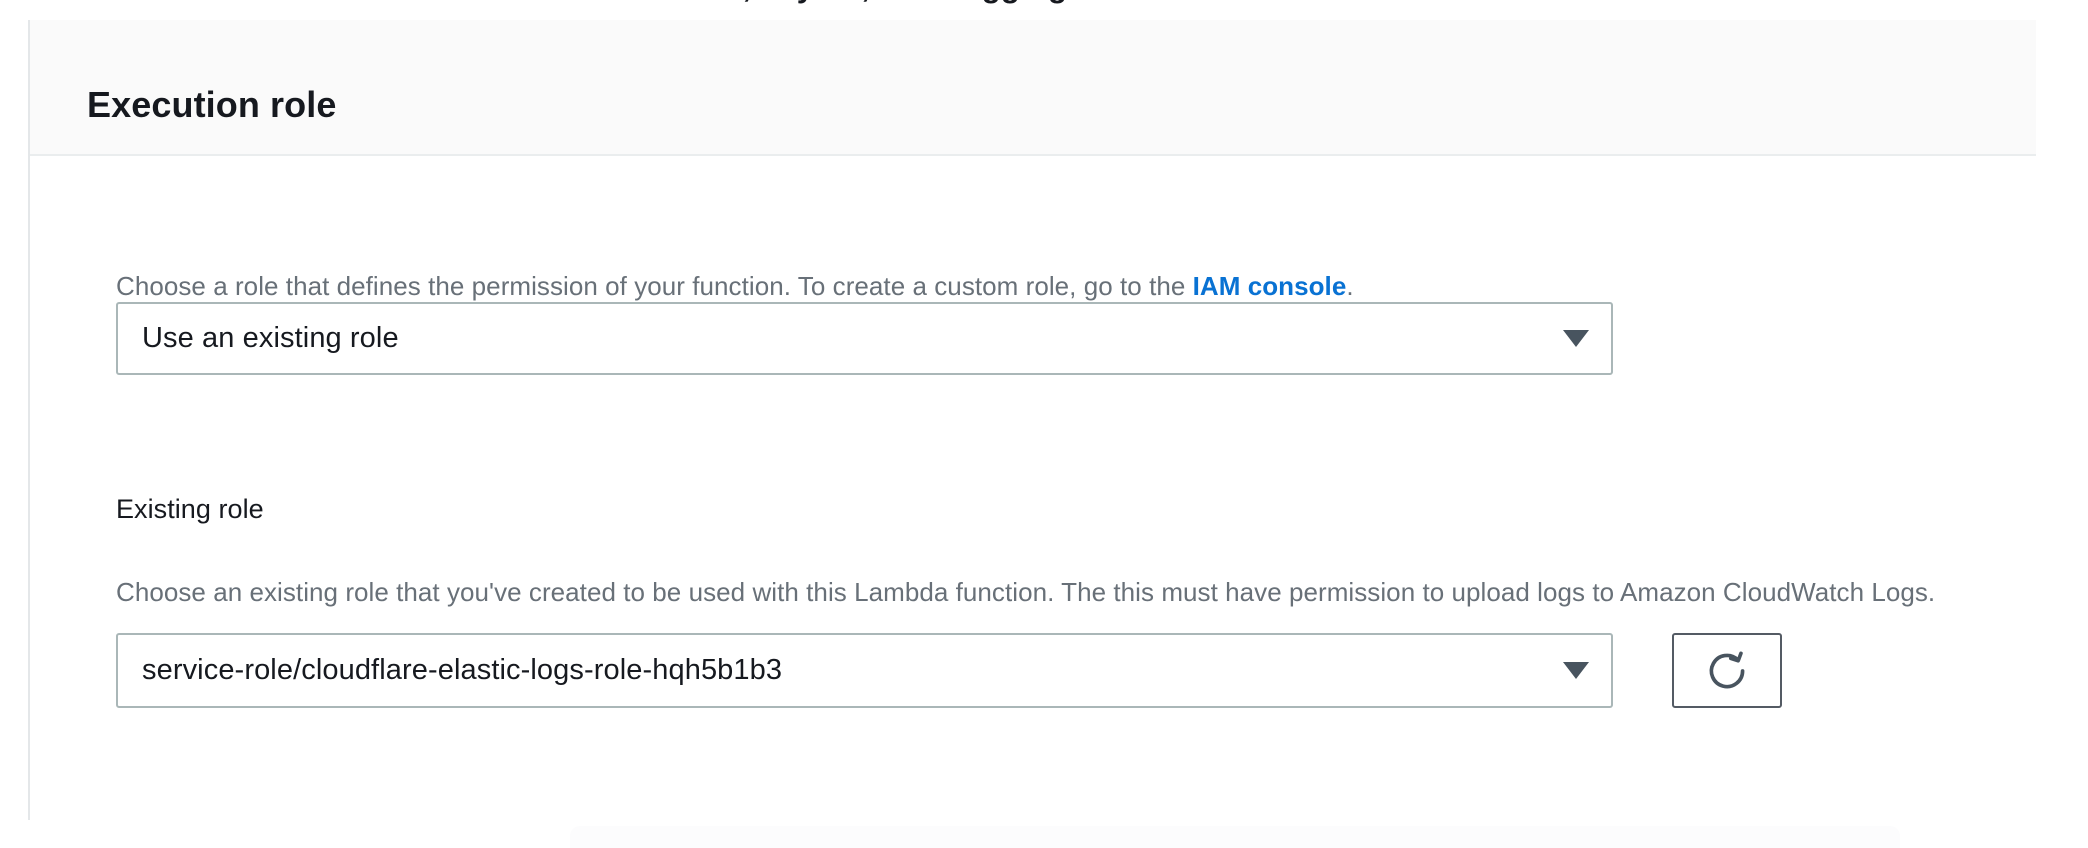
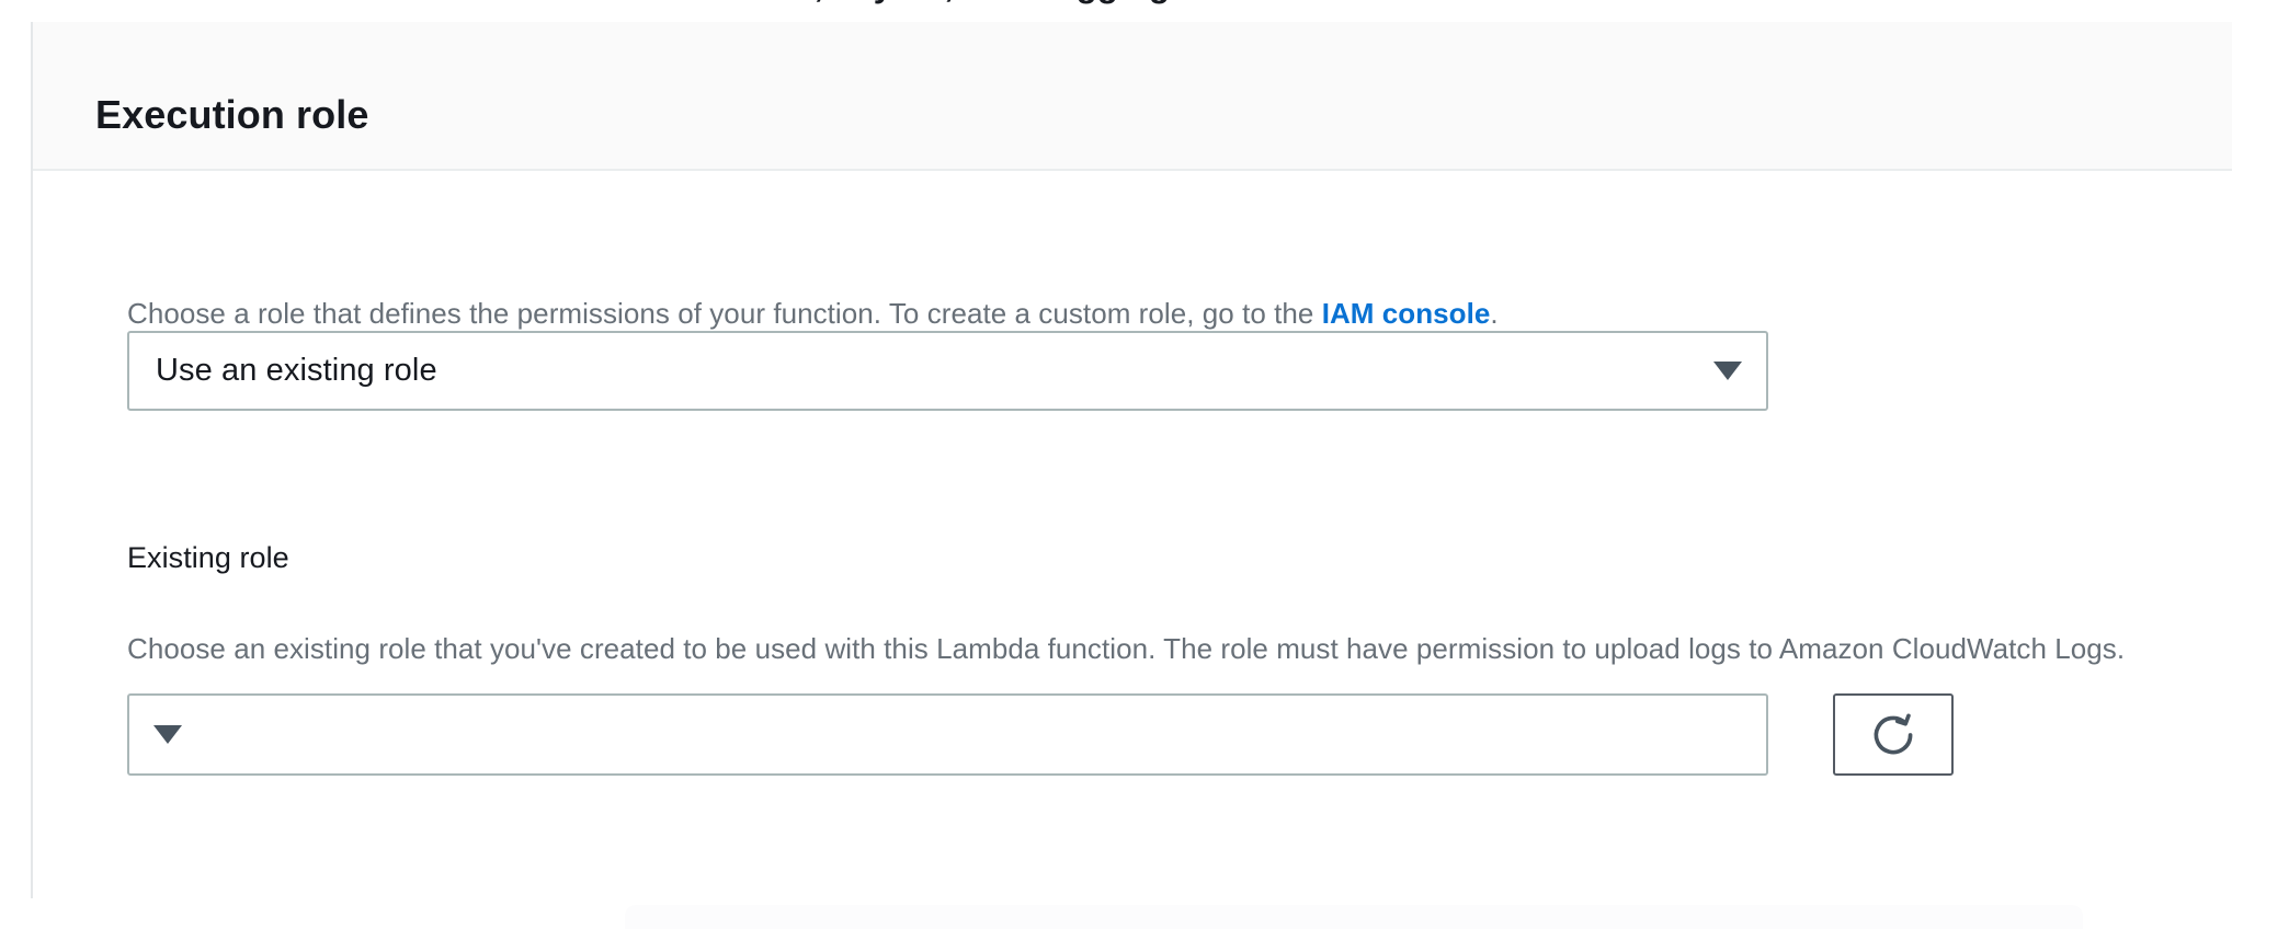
  Execution role
- Choose a role that defines the permission of your function. To create a custom role, go to the IAM console.
+ Choose a role that defines the permissions of your function. To create a custom role, go to the IAM console.
  Use an existing role
  Existing role
- Choose an existing role that you've created to be used with this Lambda function. The this must have permission to upload logs to Amazon CloudWatch Logs.
+ Choose an existing role that you've created to be used with this Lambda function. The role must have permission to upload logs to Amazon CloudWatch Logs.
- service-role/cloudflare-elastic-logs-role-hqh5b1b3
